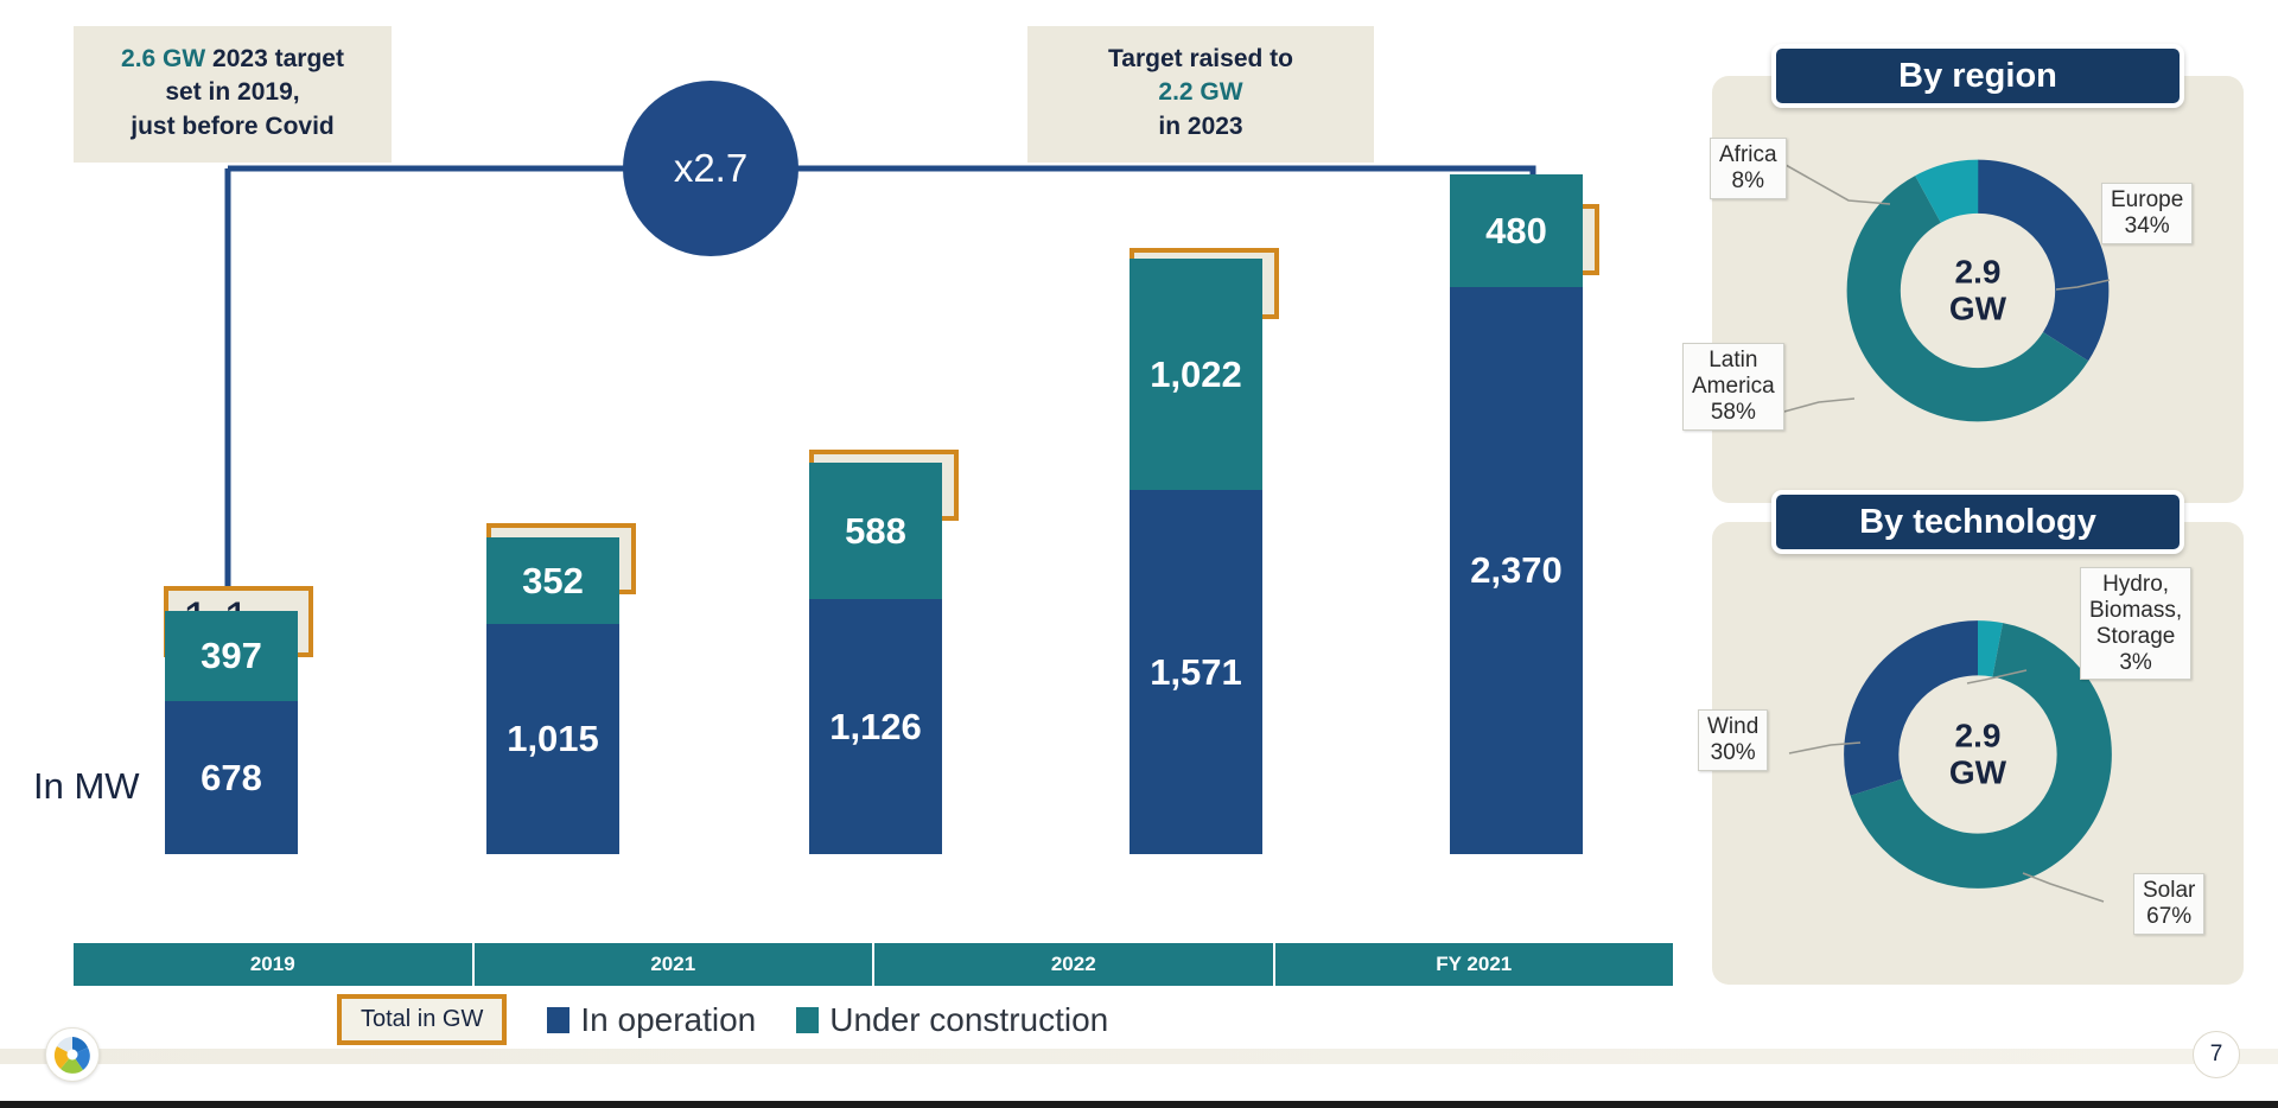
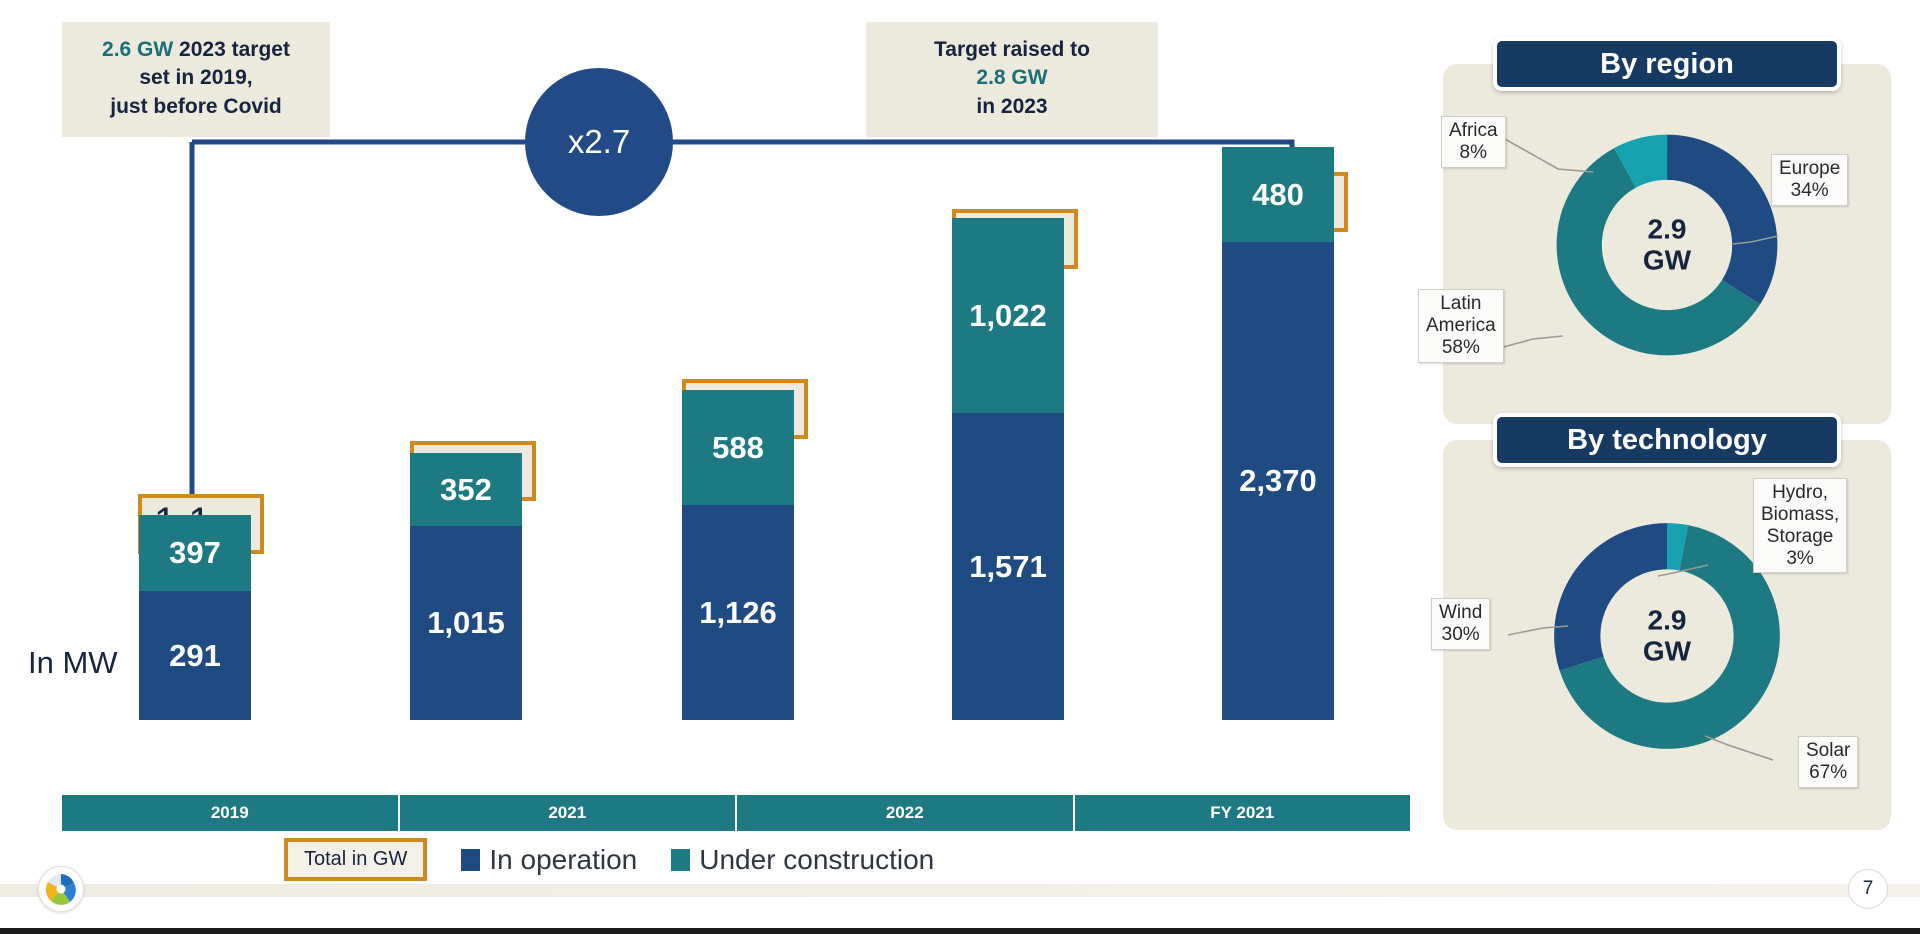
  2.6 GW 2023 target
  set in 2019,
  just before Covid
  Target raised to
- 2.2 GW
+ 2.8 GW
  in 2023
  x2.7
  In MW
  397
- 678
+ 291
  352
  1,015
  588
  1,126
  1,022
  1,571
  480
  2,370
  2019
  2021
  2022
  FY 2021
  Total in GW
  In operation
  Under construction
  By region
  2.9
  GW
  Africa
  8%
  Europe
  34%
  Latin
  America
  58%
  By technology
  2.9
  GW
  Wind
  30%
  Hydro,
  Biomass,
  Storage
  3%
  Solar
  67%
  7
